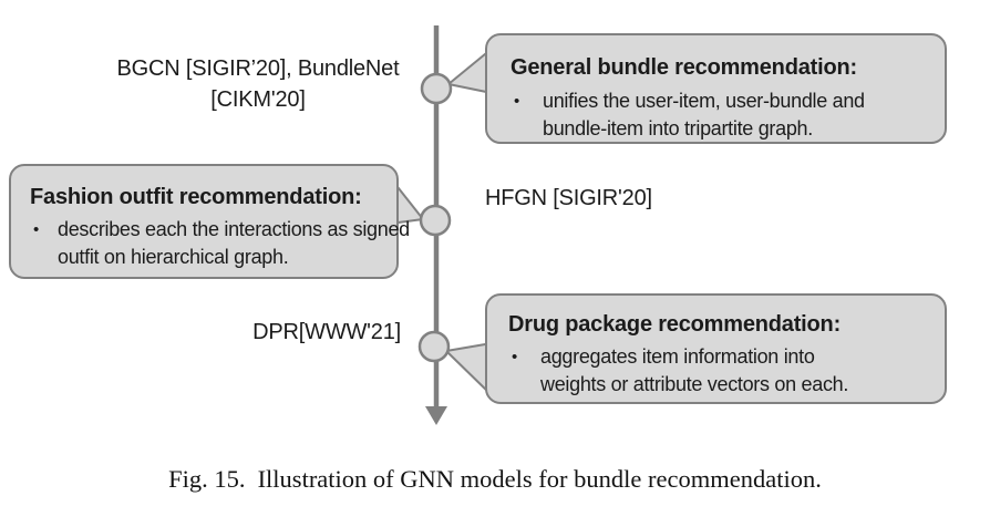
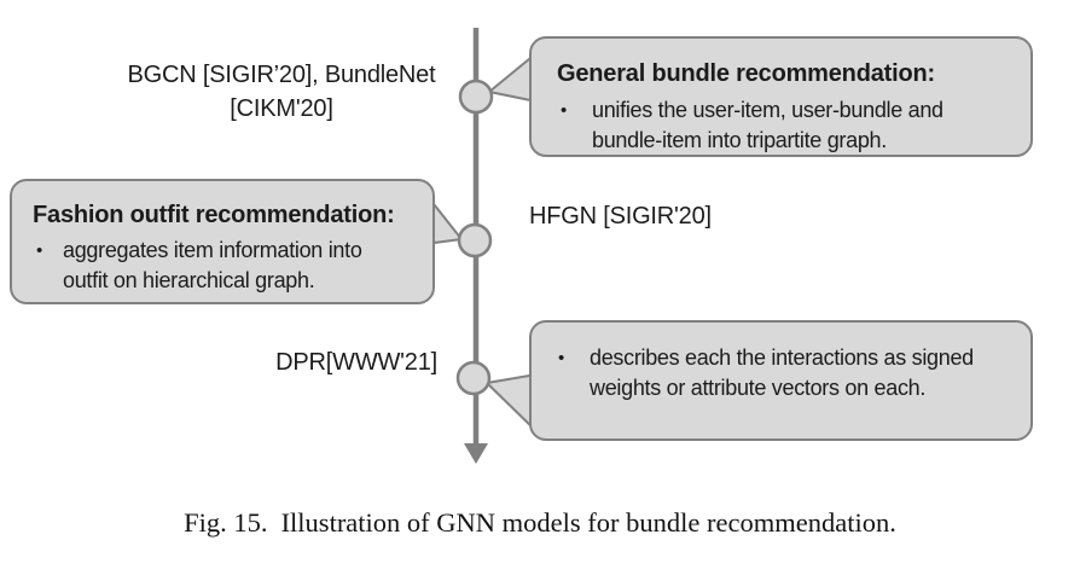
  BGCN [SIGIR’20], BundleNet [CIKM'20]
  General bundle recommendation:
  •
  unifies the user-item, user-bundle and
  bundle-item into tripartite graph.
  Fashion outfit recommendation:
  •
- describes each the interactions as signed
+ aggregates item information into
  outfit on hierarchical graph.
  HFGN [SIGIR'20]
  DPR[WWW'21]
- Drug package recommendation:
  •
- aggregates item information into
+ describes each the interactions as signed
  weights or attribute vectors on each.
  Fig. 15. Illustration of GNN models for bundle recommendation.
